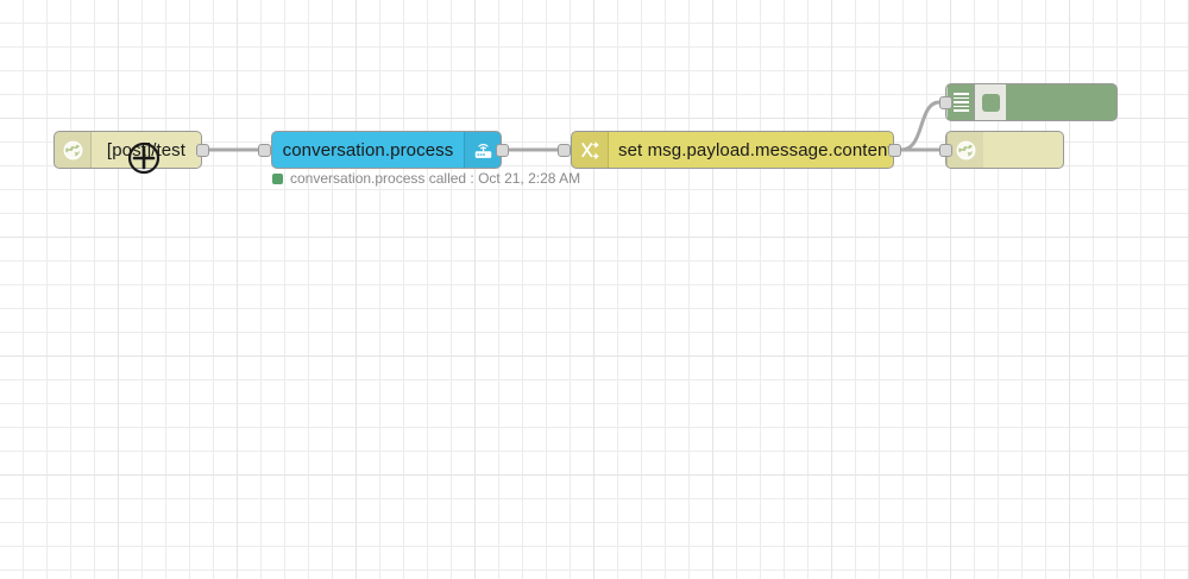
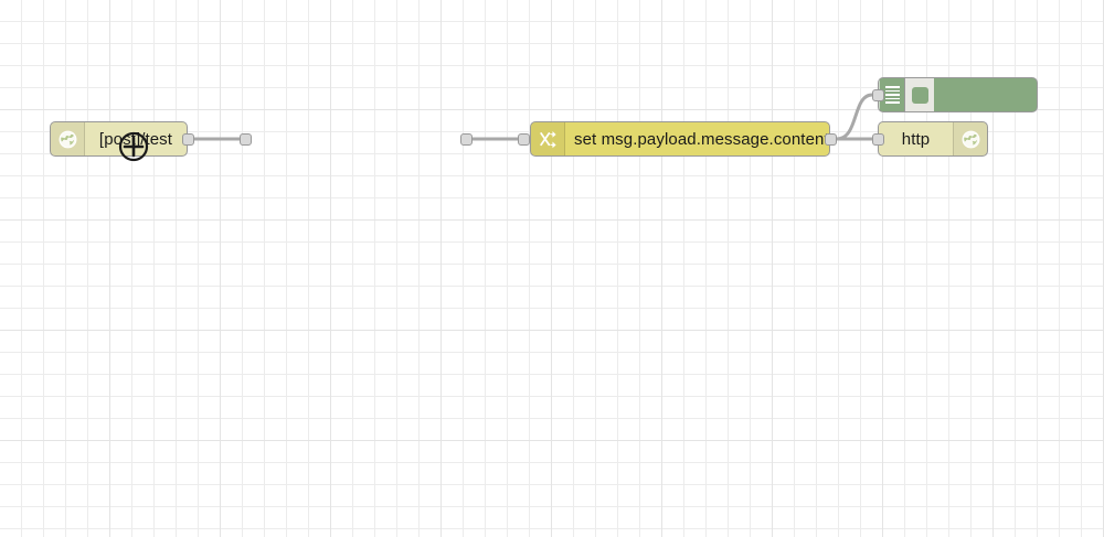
  [pos]/test
- conversation.process
- conversation.process called : Oct 21, 2:28 AM
  set msg.payload.message.conten
+ http
